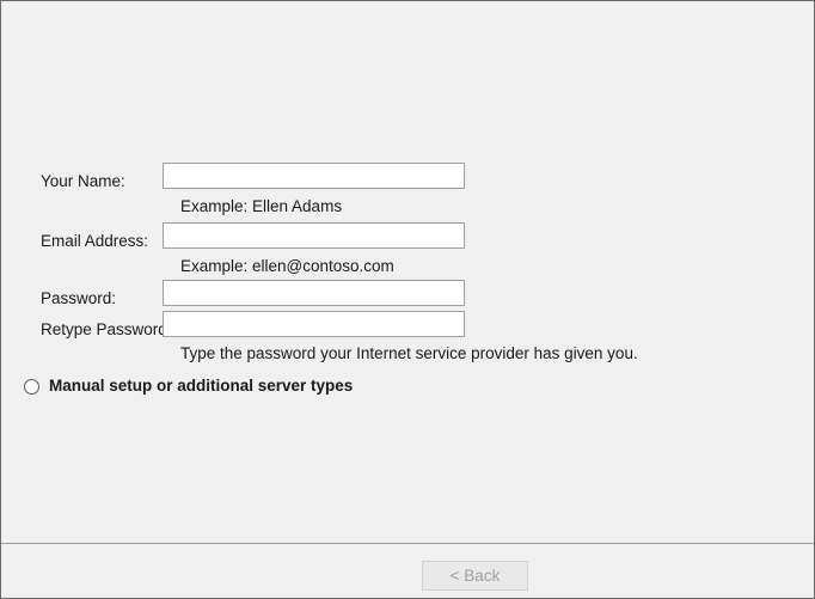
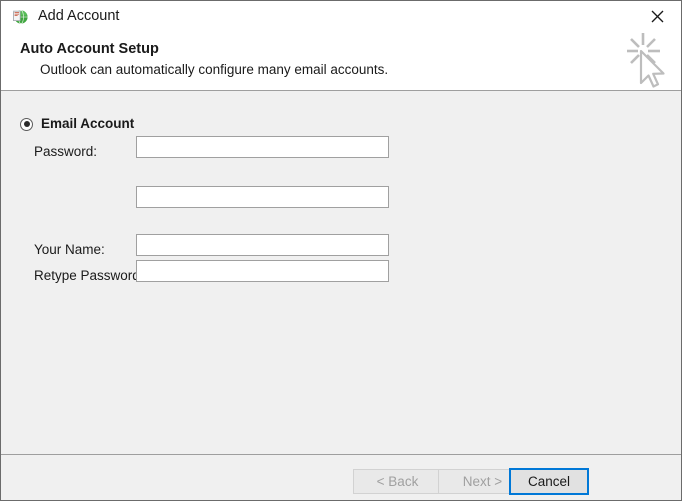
+ Add Account
+ Auto Account Setup
+ Outlook can automatically configure many email accounts.
+ Email Account
- Your Name:
+ Password:
- Example: Ellen Adams
- Email Address:
- Example: ellen@contoso.com
- Password:
+ Your Name:
  Retype Passwor
- Type the password your Internet service provider has given you.
- Manual setup or additional server types
  < Back
+ Next >
+ Cancel
